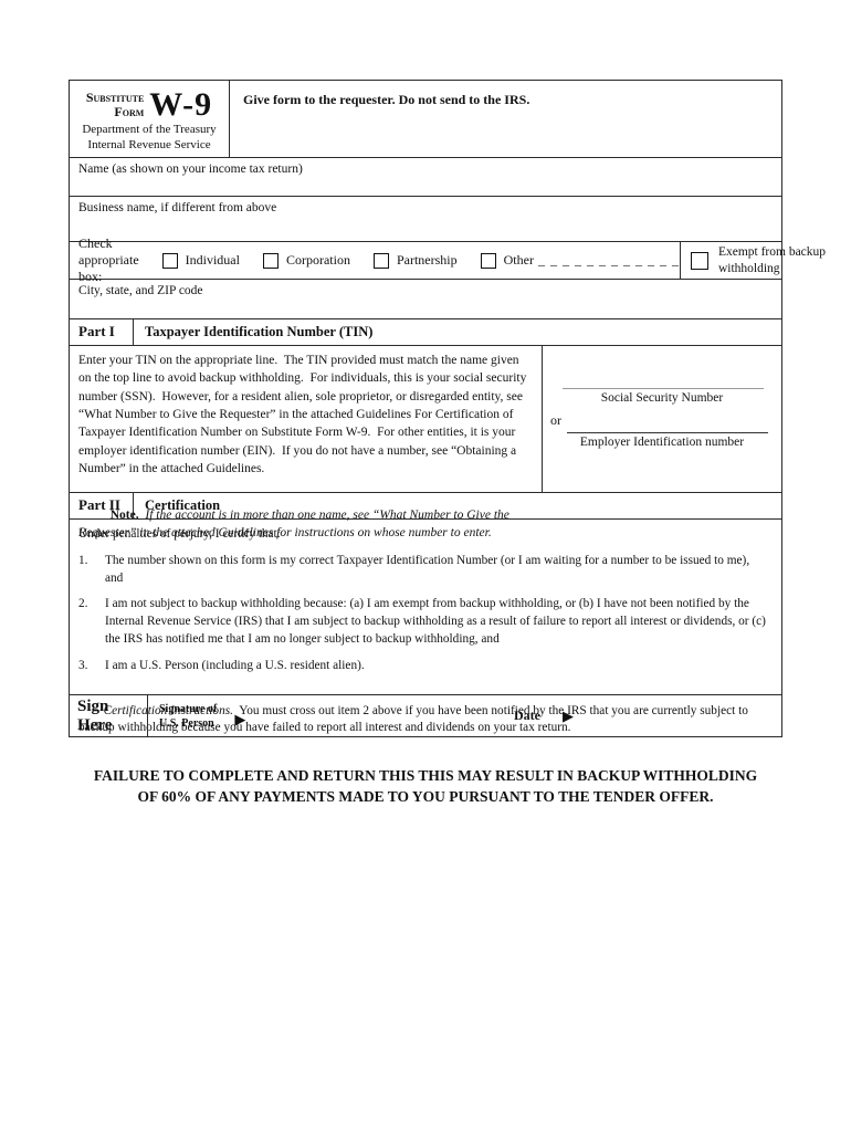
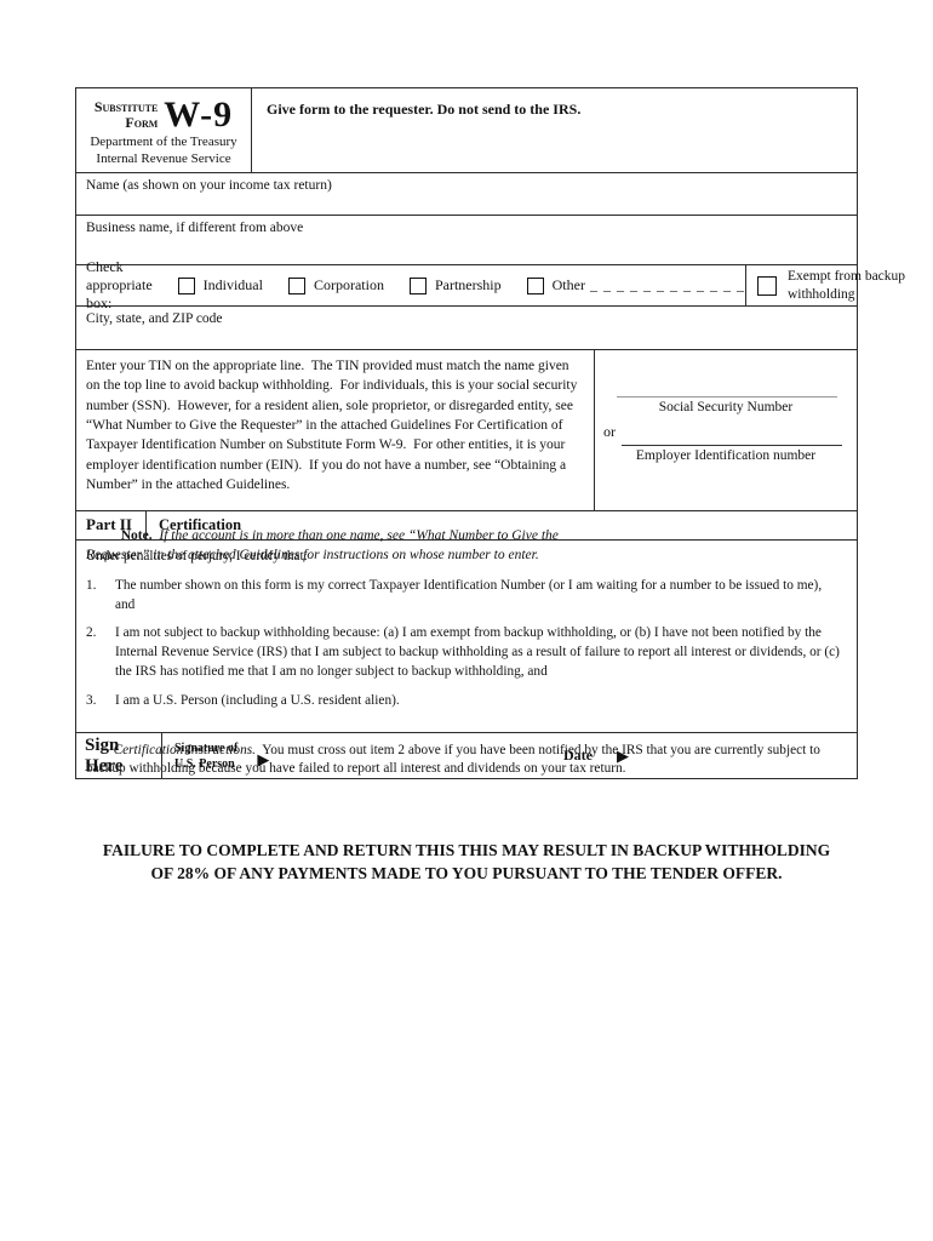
  Substitute
  Form
  W-9
  Department of the Treasury
  Internal Revenue Service
  Give form to the requester. Do not send to the IRS.
  Name (as shown on your income tax return)
  Business name, if different from above
  Check appropriate box:
  Individual
  Corporation
  Partnership
  Other
  _ _ _ _ _ _ _ _ _ _ _ _
  Exempt from backup withholding
  City, state, and ZIP code
- Part I
- Taxpayer Identification Number (TIN)
  Enter your TIN on the appropriate line. The TIN provided must match the name given on the top line to avoid backup withholding. For individuals, this is your social security number (SSN). However, for a resident alien, sole proprietor, or disregarded entity, see “What Number to Give the Requester” in the attached Guidelines For Certification of Taxpayer Identification Number on Substitute Form W-9. For other entities, it is your employer identification number (EIN). If you do not have a number, see “Obtaining a Number” in the attached Guidelines.
  Note. If the account is in more than one name, see “What Number to Give the Requester” in the attached Guidelines for instructions on whose number to enter.
  Social Security Number
  or
  Employer Identification number
  Part II
  Certification
  Under penalties of perjury, I certify that:
  1.
  The number shown on this form is my correct Taxpayer Identification Number (or I am waiting for a number to be issued to me), and
  2.
  I am not subject to backup withholding because: (a) I am exempt from backup withholding, or (b) I have not been notified by the Internal Revenue Service (IRS) that I am subject to backup withholding as a result of failure to report all interest or dividends, or (c) the IRS has notified me that I am no longer subject to backup withholding, and
  3.
  I am a U.S. Person (including a U.S. resident alien).
  Certification Instructions. You must cross out item 2 above if you have been notified by the IRS that you are currently subject to backup withholding because you have failed to report all interest and dividends on your tax return.
  Sign
  Here
  Signature of
  U.S. Person
  ▶
  Date
  ▶
  FAILURE TO COMPLETE AND RETURN THIS THIS MAY RESULT IN BACKUP WITHHOLDING
- OF 60% OF ANY PAYMENTS MADE TO YOU PURSUANT TO THE TENDER OFFER.
+ OF 28% OF ANY PAYMENTS MADE TO YOU PURSUANT TO THE TENDER OFFER.
